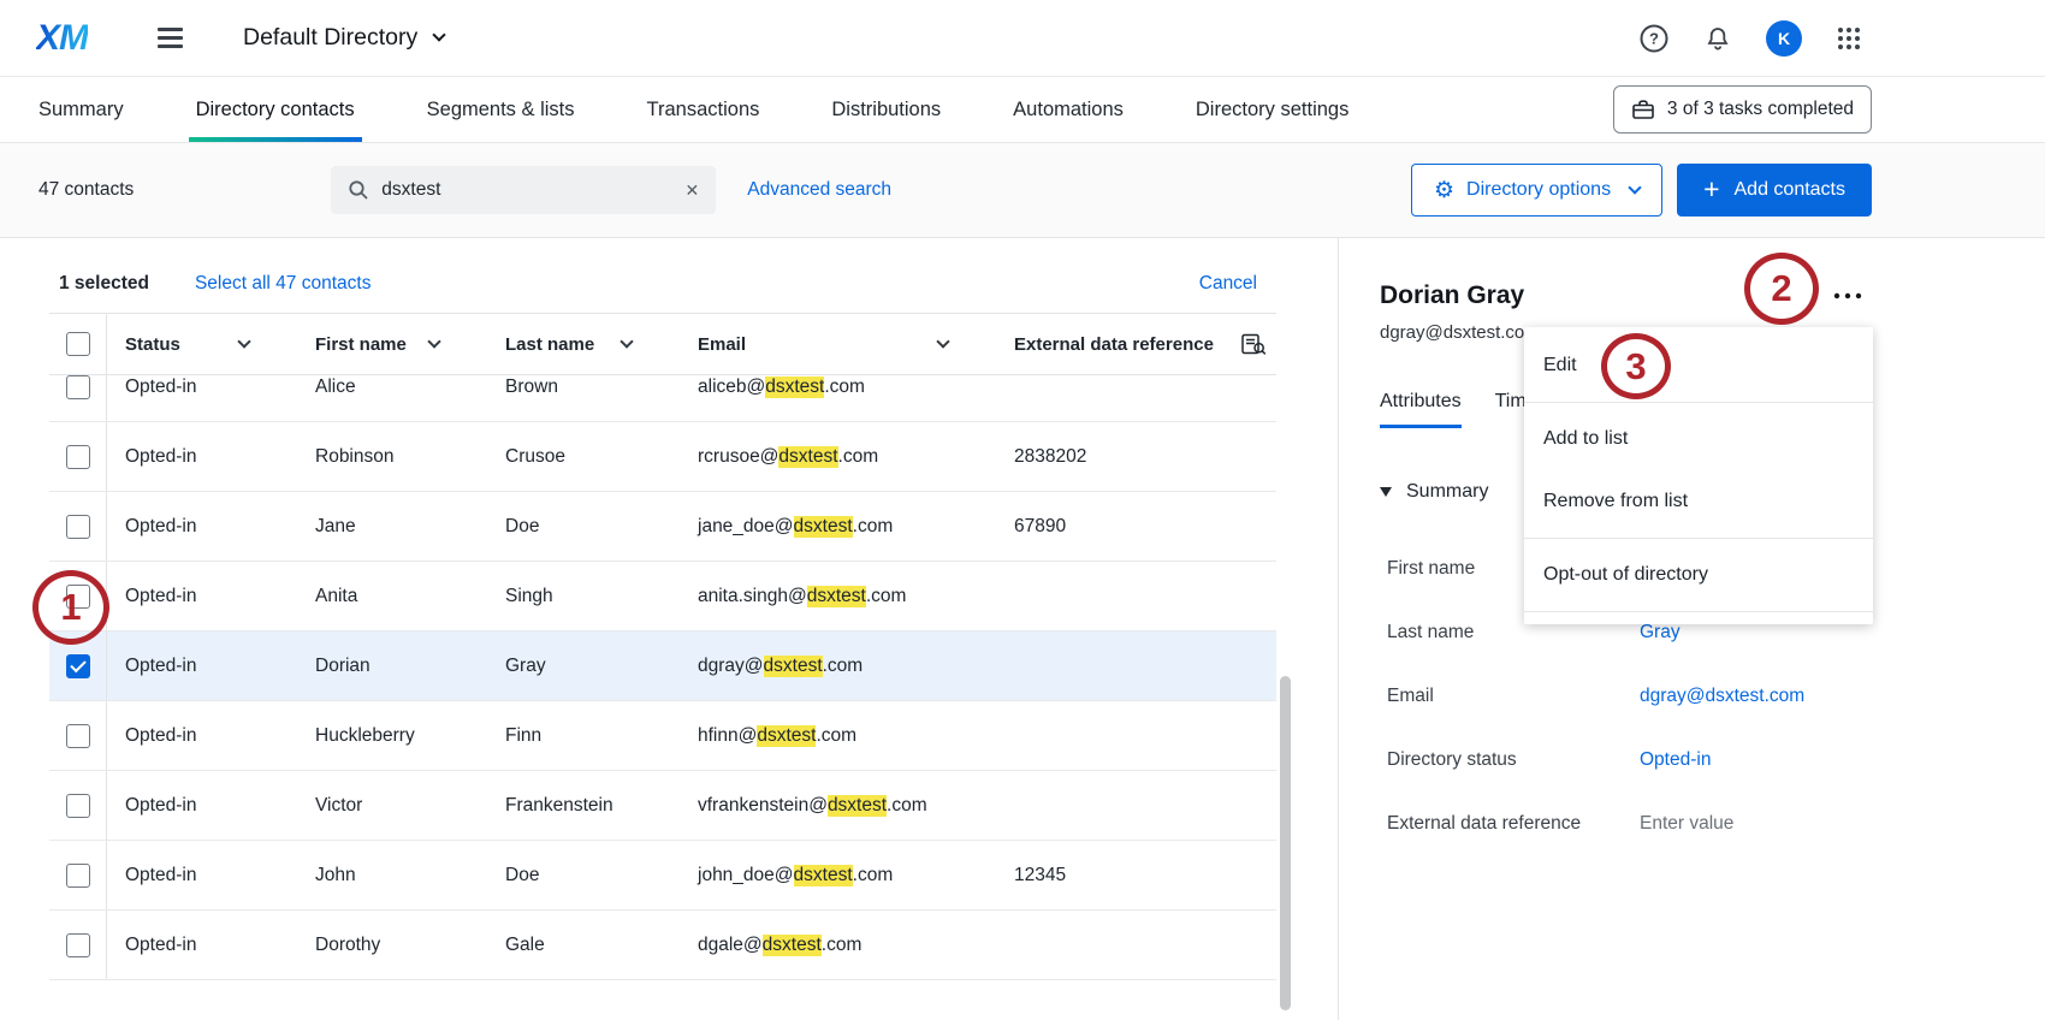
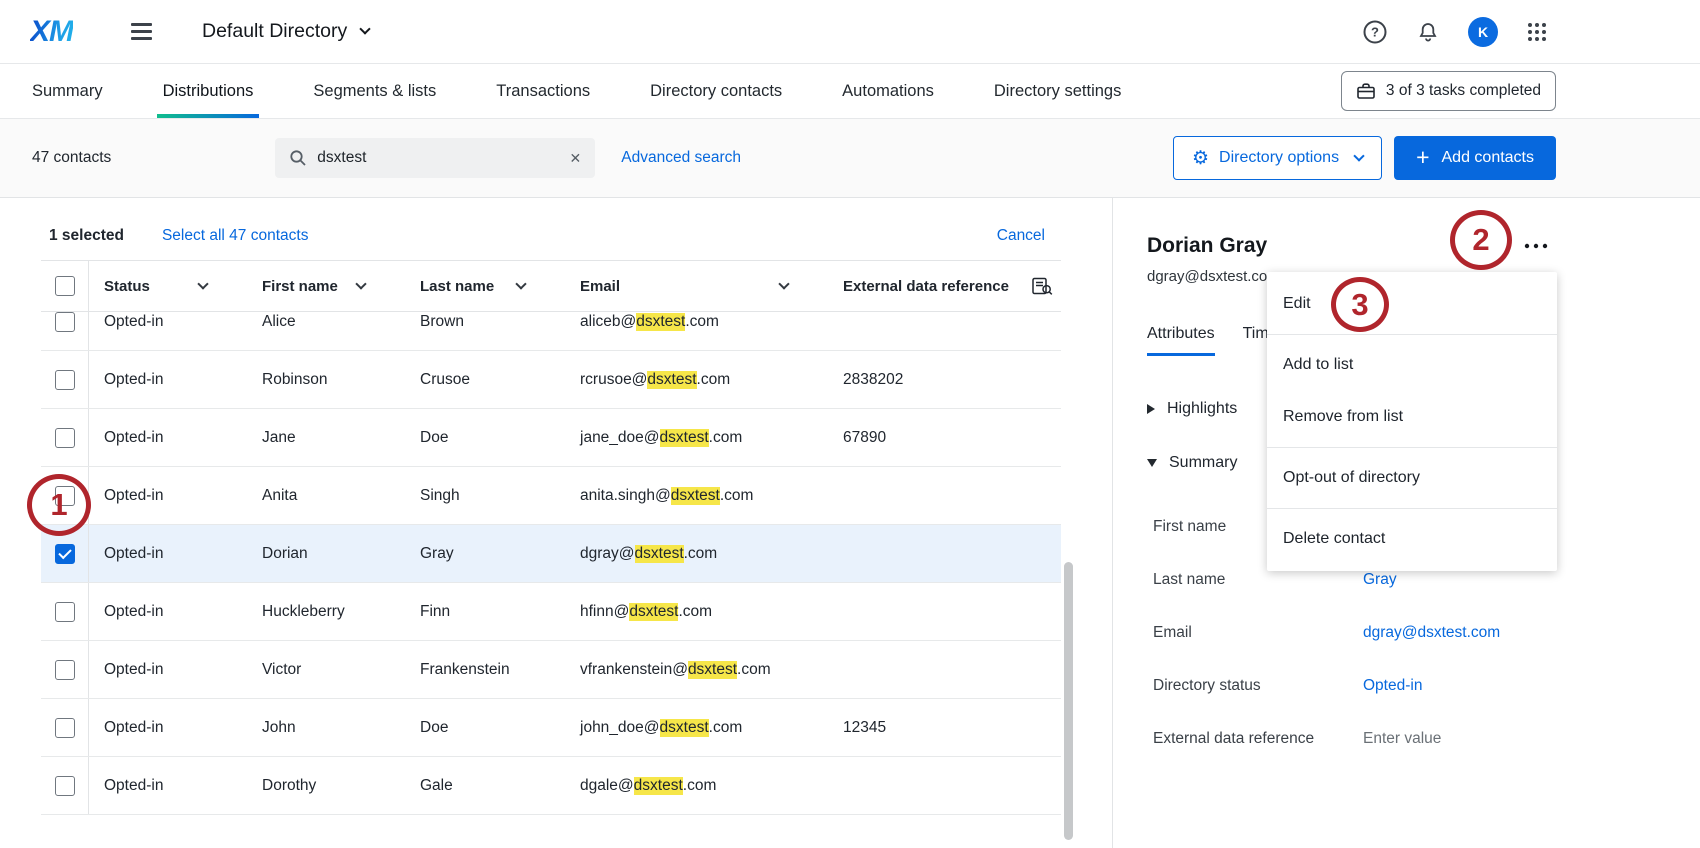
  XM
  Default Directory
  ?
  K
  Summary
- Directory contacts
+ Distributions
  Segments & lists
  Transactions
- Distributions
+ Directory contacts
  Automations
  Directory settings
  3 of 3 tasks completed
  47 contacts
  dsxtest
  ✕
  Advanced search
  ⚙
  Directory options
  +
  Add contacts
  1 selected
  Select all 47 contacts
  Cancel
  Status
  First name
  Last name
  Email
  External data reference
  Opted-in
  Alice
  Brown
  aliceb@
  dsxtest
  .com
  Opted-in
  Robinson
  Crusoe
  rcrusoe@
  dsxtest
  .com
  2838202
  Opted-in
  Jane
  Doe
  jane_doe@
  dsxtest
  .com
  67890
  Opted-in
  Anita
  Singh
  anita.singh@
  dsxtest
  .com
  Opted-in
  Dorian
  Gray
  dgray@
  dsxtest
  .com
  Opted-in
  Huckleberry
  Finn
  hfinn@
  dsxtest
  .com
  Opted-in
  Victor
  Frankenstein
  vfrankenstein@
  dsxtest
  .com
  Opted-in
  John
  Doe
  john_doe@
  dsxtest
  .com
  12345
  Opted-in
  Dorothy
  Gale
  dgale@
  dsxtest
  .com
  Dorian Gray
  dgray@dsxtest.co
  Attributes
+ Highlights
  Summary
  First name
  Last name
  Gray
  Email
  dgray@dsxtest.com
  Directory status
  Opted-in
  External data reference
  Enter value
  Edit
  Add to list
  Remove from list
  Opt-out of directory
+ Delete contact
  1
  2
  3
